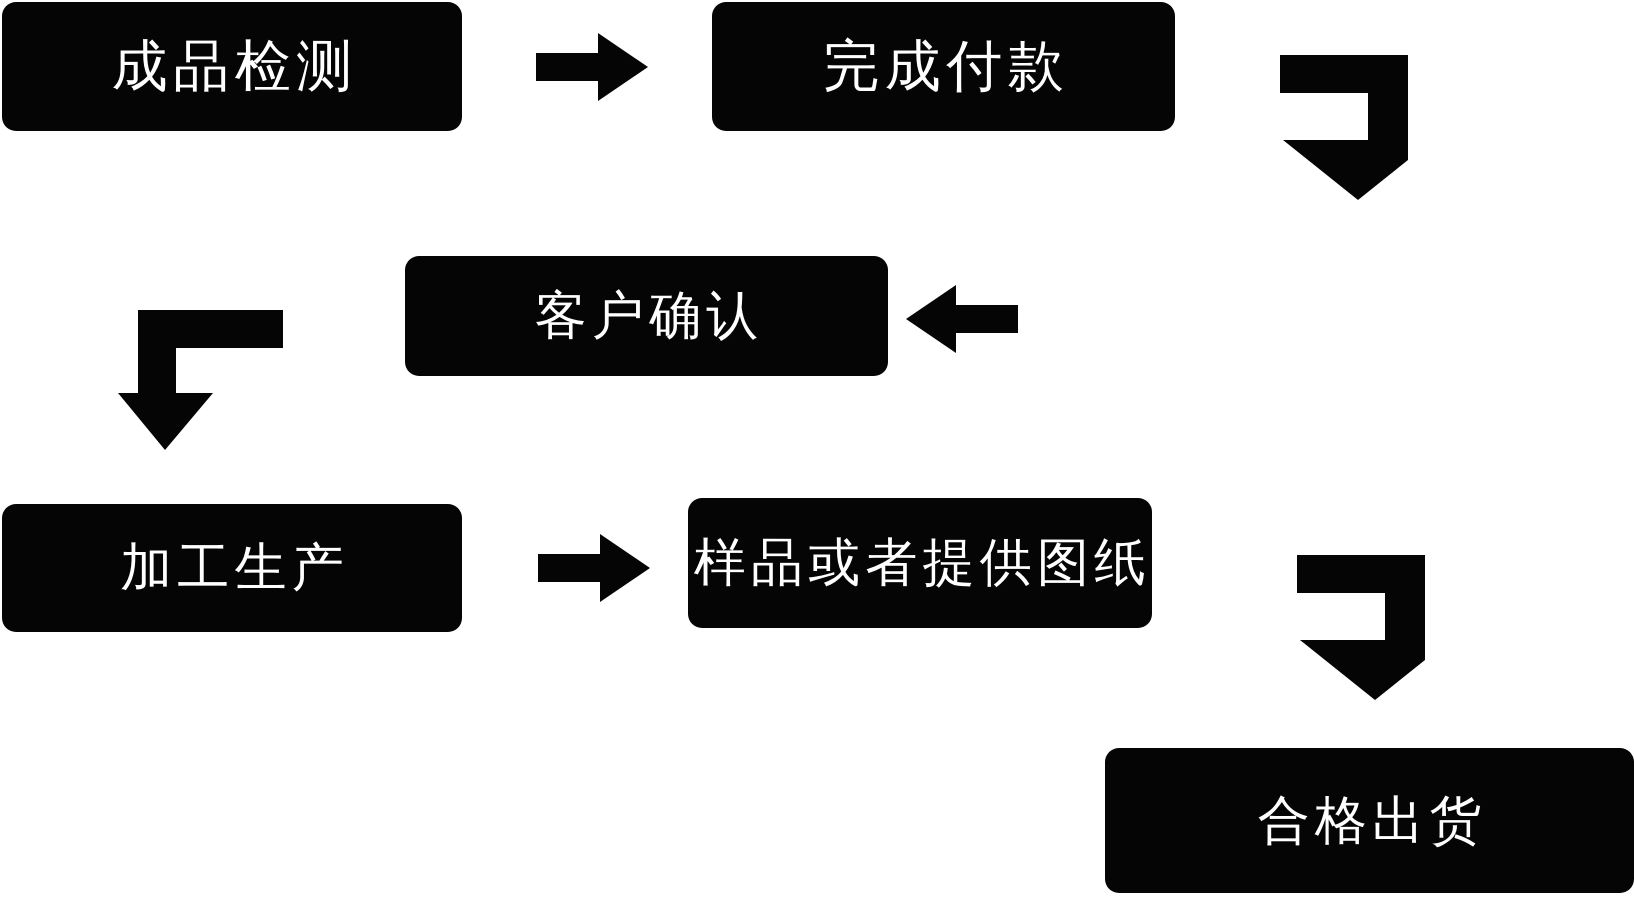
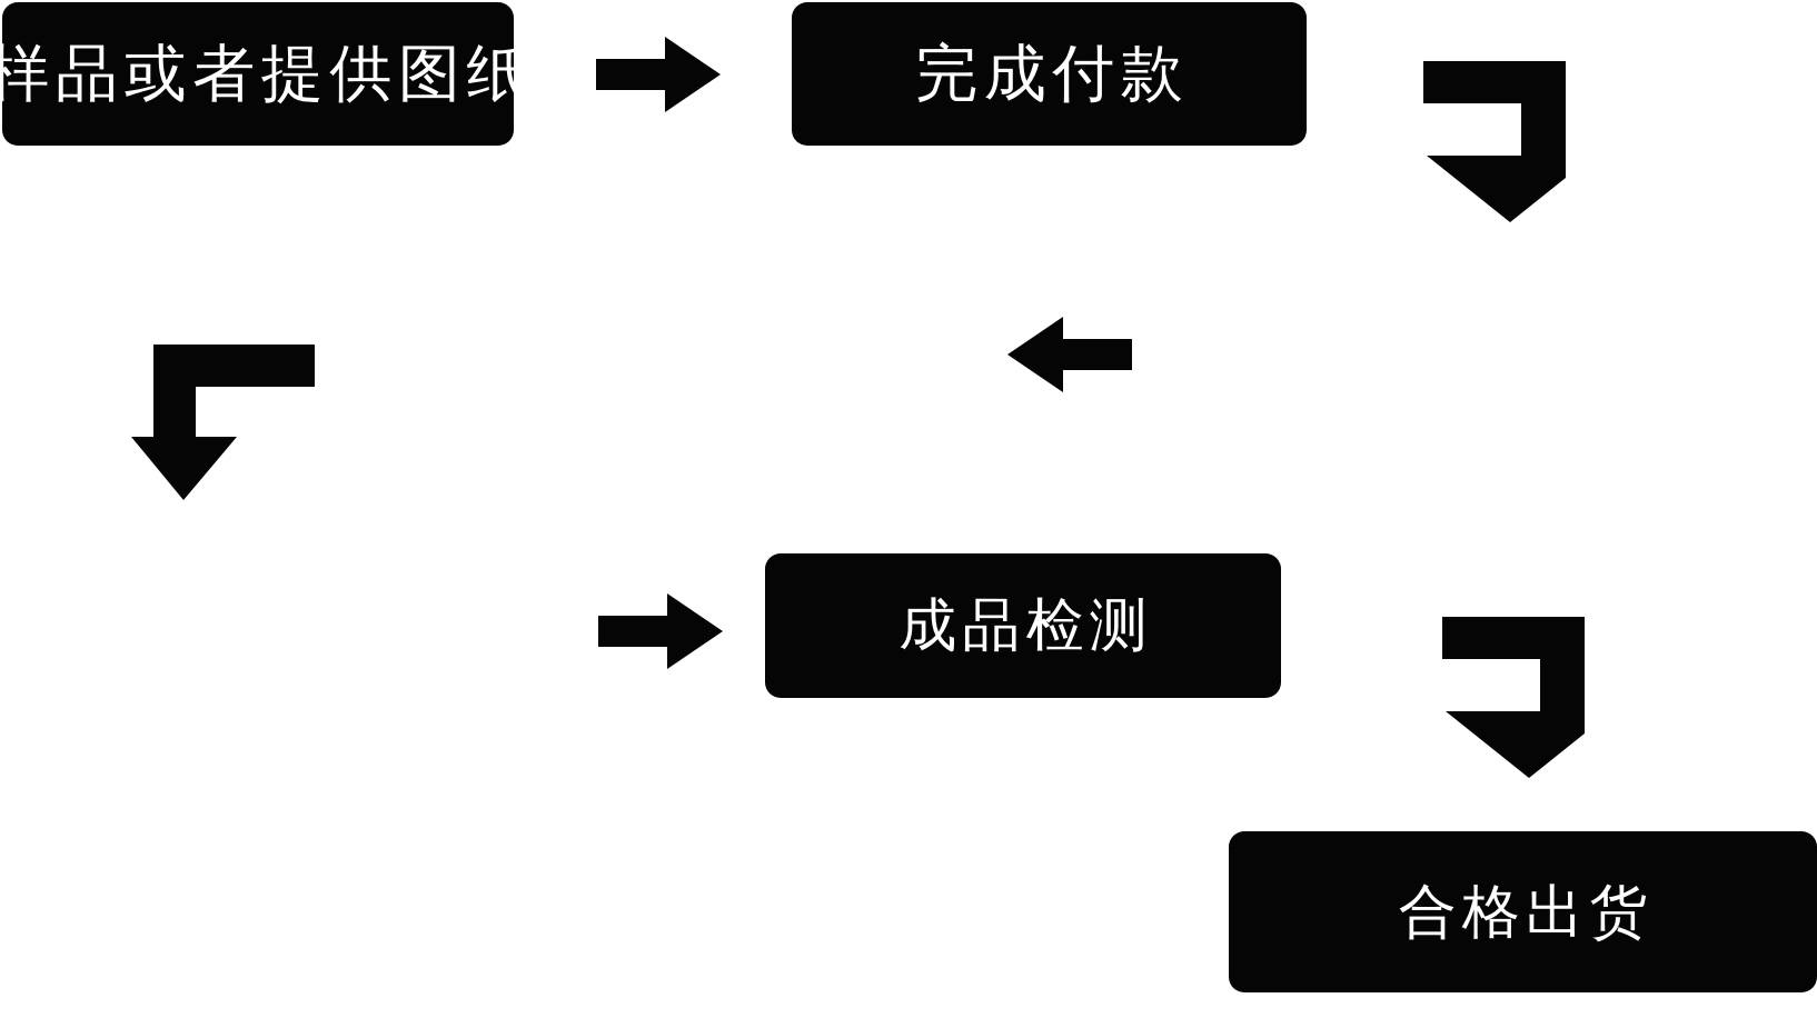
- 成品检测
+ 样品或者提供图纸
  完成付款
- 客户确认
- 加工生产
- 样品或者提供图纸
+ 成品检测
  合格出货
